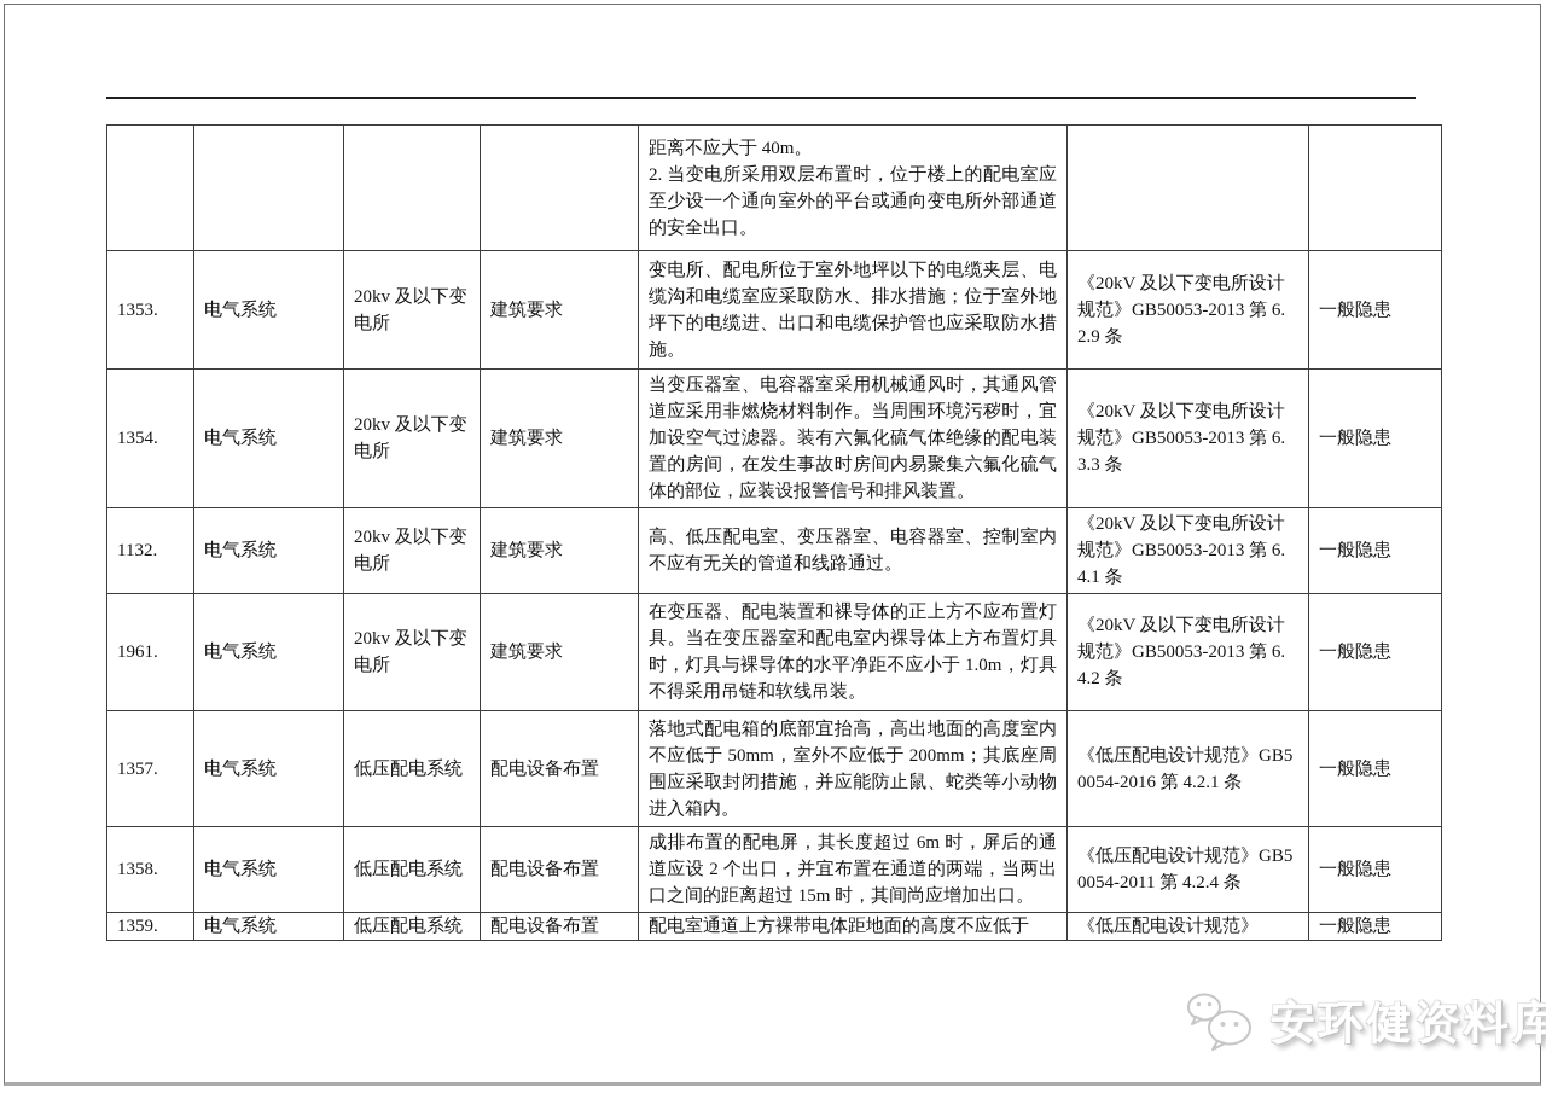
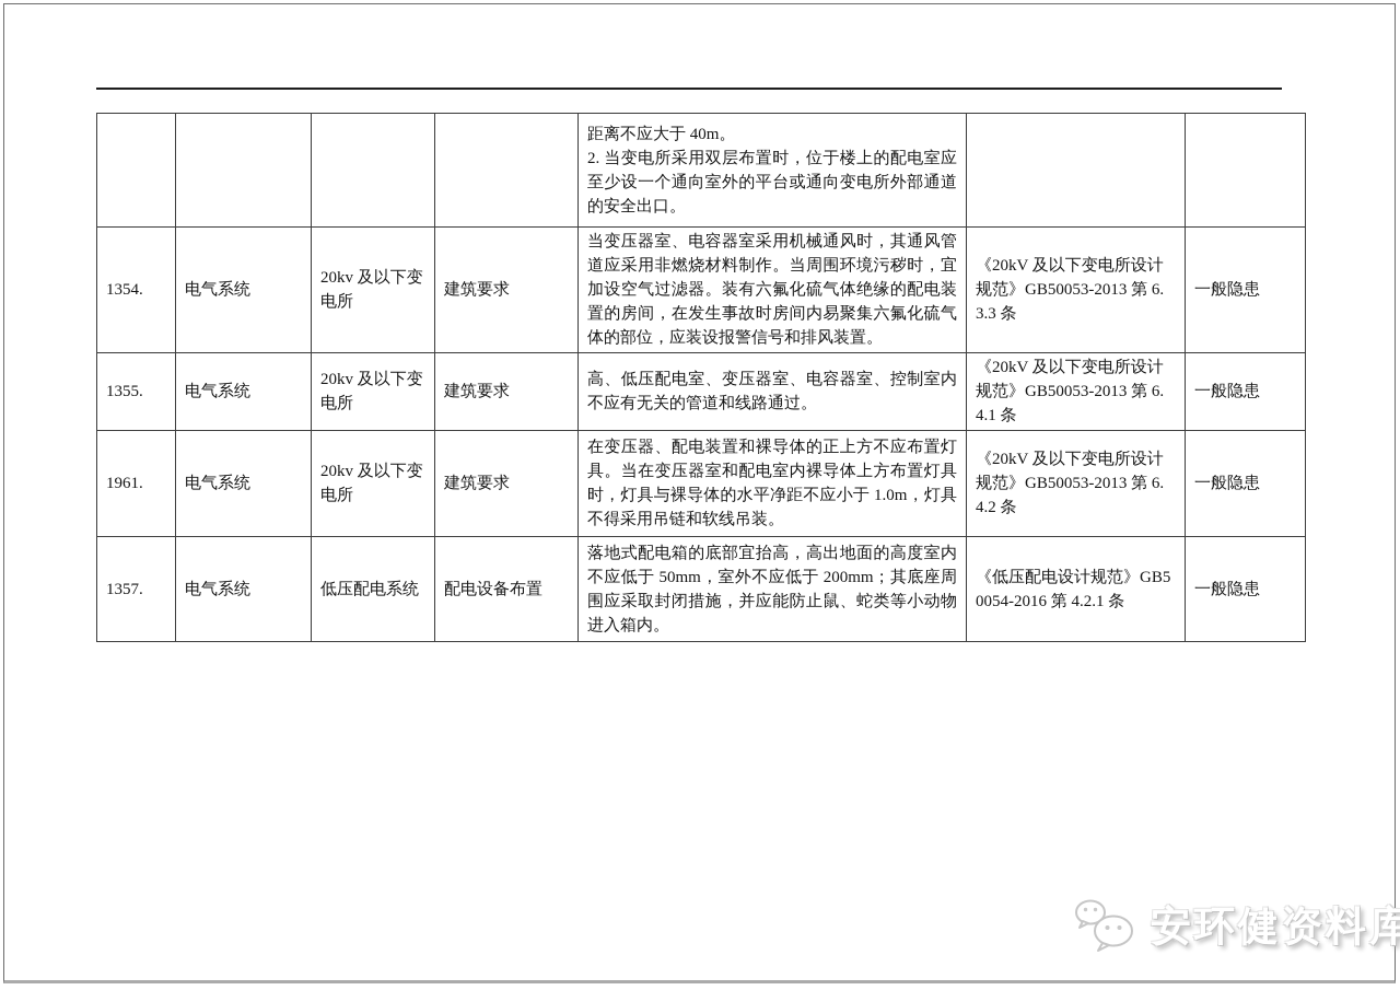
  				距离不应大于 40m。 2. 当变电所采用双层布置时，位于楼上的配电室应至少设一个通向室外的平台或通向变电所外部通道的安全出口。
- 1353.	电气系统	20kv 及以下变电所	建筑要求	变电所、配电所位于室外地坪以下的电缆夹层、电缆沟和电缆室应采取防水、排水措施；位于室外地坪下的电缆进、出口和电缆保护管也应采取防水措施。	《20kV 及以下变电所设计规范》GB50053-2013 第 6.2.9 条	一般隐患
  1354.	电气系统	20kv 及以下变电所	建筑要求	当变压器室、电容器室采用机械通风时，其通风管道应采用非燃烧材料制作。当周围环境污秽时，宜加设空气过滤器。装有六氟化硫气体绝缘的配电装置的房间，在发生事故时房间内易聚集六氟化硫气体的部位，应装设报警信号和排风装置。	《20kV 及以下变电所设计规范》GB50053-2013 第 6.3.3 条	一般隐患
- 1132.	电气系统	20kv 及以下变电所	建筑要求	高、低压配电室、变压器室、电容器室、控制室内不应有无关的管道和线路通过。	《20kV 及以下变电所设计规范》GB50053-2013 第 6.4.1 条	一般隐患
+ 1355.	电气系统	20kv 及以下变电所	建筑要求	高、低压配电室、变压器室、电容器室、控制室内不应有无关的管道和线路通过。	《20kV 及以下变电所设计规范》GB50053-2013 第 6.4.1 条	一般隐患
  1961.	电气系统	20kv 及以下变电所	建筑要求	在变压器、配电装置和裸导体的正上方不应布置灯具。当在变压器室和配电室内裸导体上方布置灯具时，灯具与裸导体的水平净距不应小于 1.0m，灯具不得采用吊链和软线吊装。	《20kV 及以下变电所设计规范》GB50053-2013 第 6.4.2 条	一般隐患
  1357.	电气系统	低压配电系统	配电设备布置	落地式配电箱的底部宜抬高，高出地面的高度室内不应低于 50mm，室外不应低于 200mm；其底座周围应采取封闭措施，并应能防止鼠、蛇类等小动物进入箱内。	《低压配电设计规范》GB50054-2016 第 4.2.1 条	一般隐患
- 1358.	电气系统	低压配电系统	配电设备布置	成排布置的配电屏，其长度超过 6m 时，屏后的通道应设 2 个出口，并宜布置在通道的两端，当两出口之间的距离超过 15m 时，其间尚应增加出口。	《低压配电设计规范》GB50054-2011 第 4.2.4 条	一般隐患
- 1359.	电气系统	低压配电系统	配电设备布置	配电室通道上方裸带电体距地面的高度不应低于	《低压配电设计规范》	一般隐患
  安环健资料库
